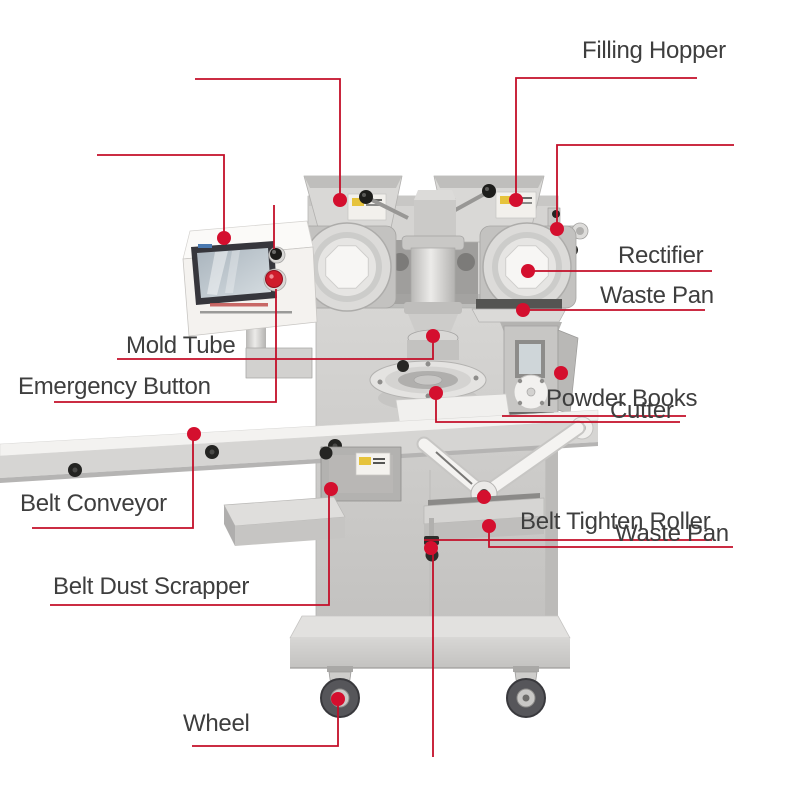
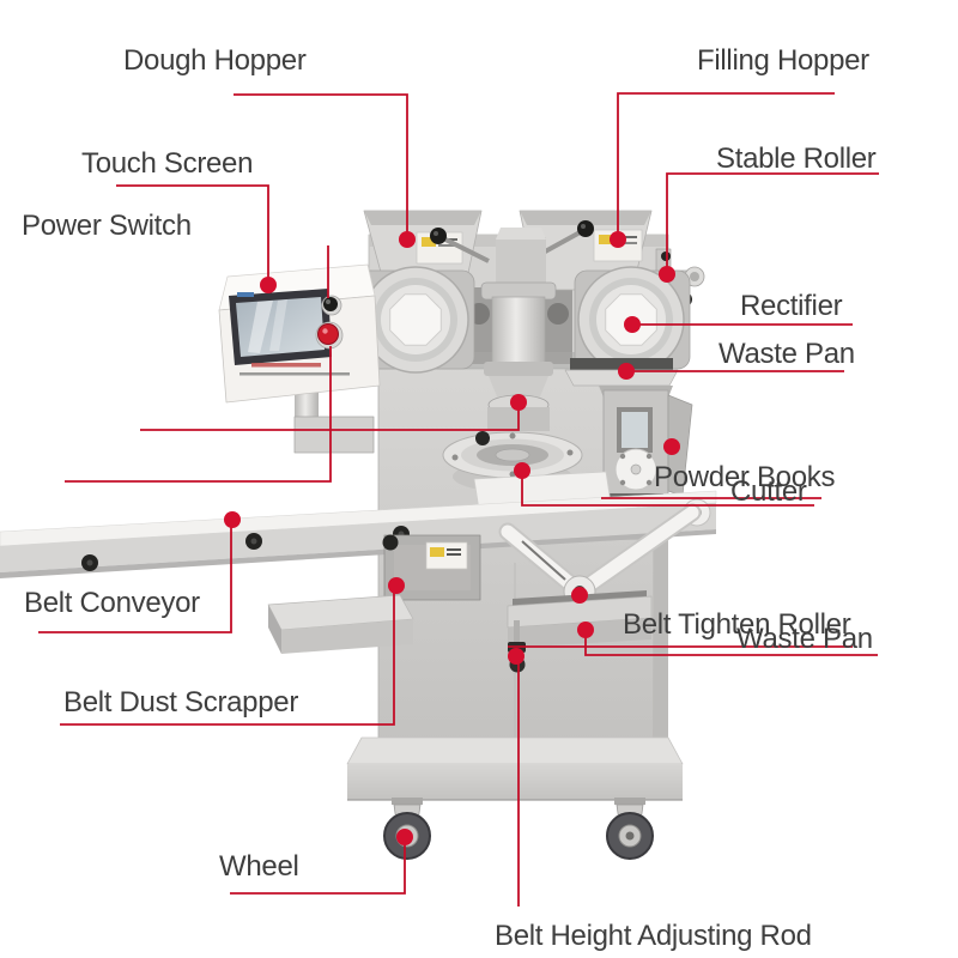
+ Dough Hopper
  Filling Hopper
+ Touch Screen
+ Power Switch
+ Stable Roller
  Rectifier
  Waste Pan
- Mold Tube
- Emergency Button
  Powder Books
  Cutter
  Belt Conveyor
  Belt Tighten Roller
  Waste Pan
  Belt Dust Scrapper
  Wheel
+ Belt Height Adjusting Rod
